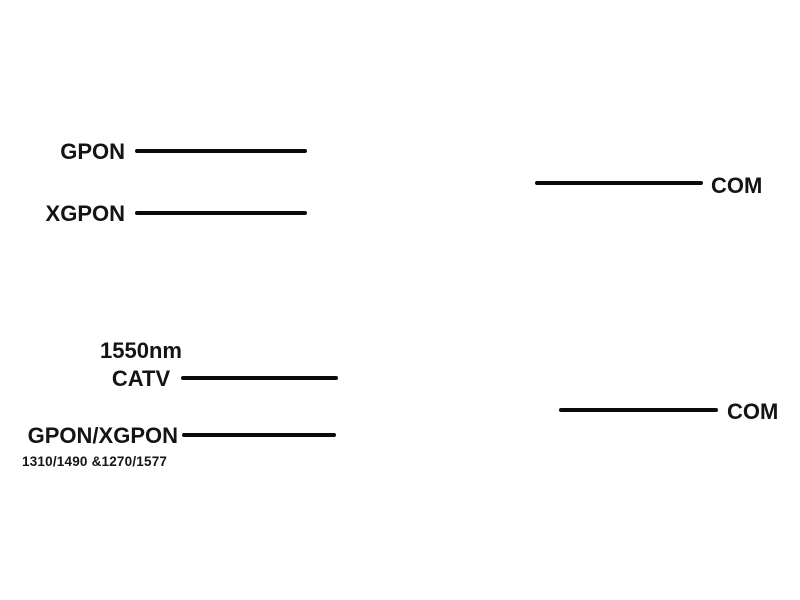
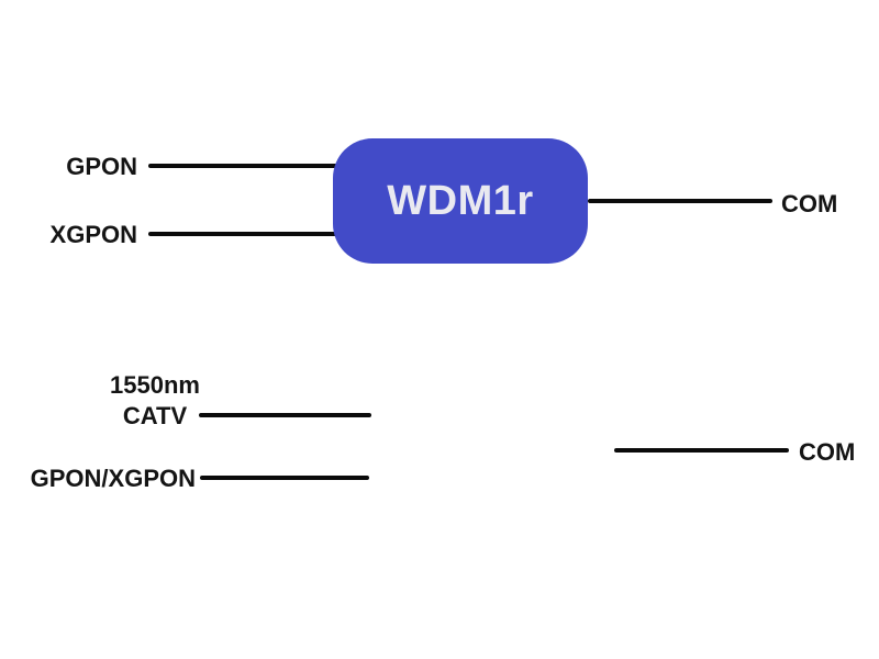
  GPON
  XGPON
+ WDM1r
  COM
  1550nm
  CATV
  GPON/XGPON
- 1310/1490 &1270/1577
  COM
